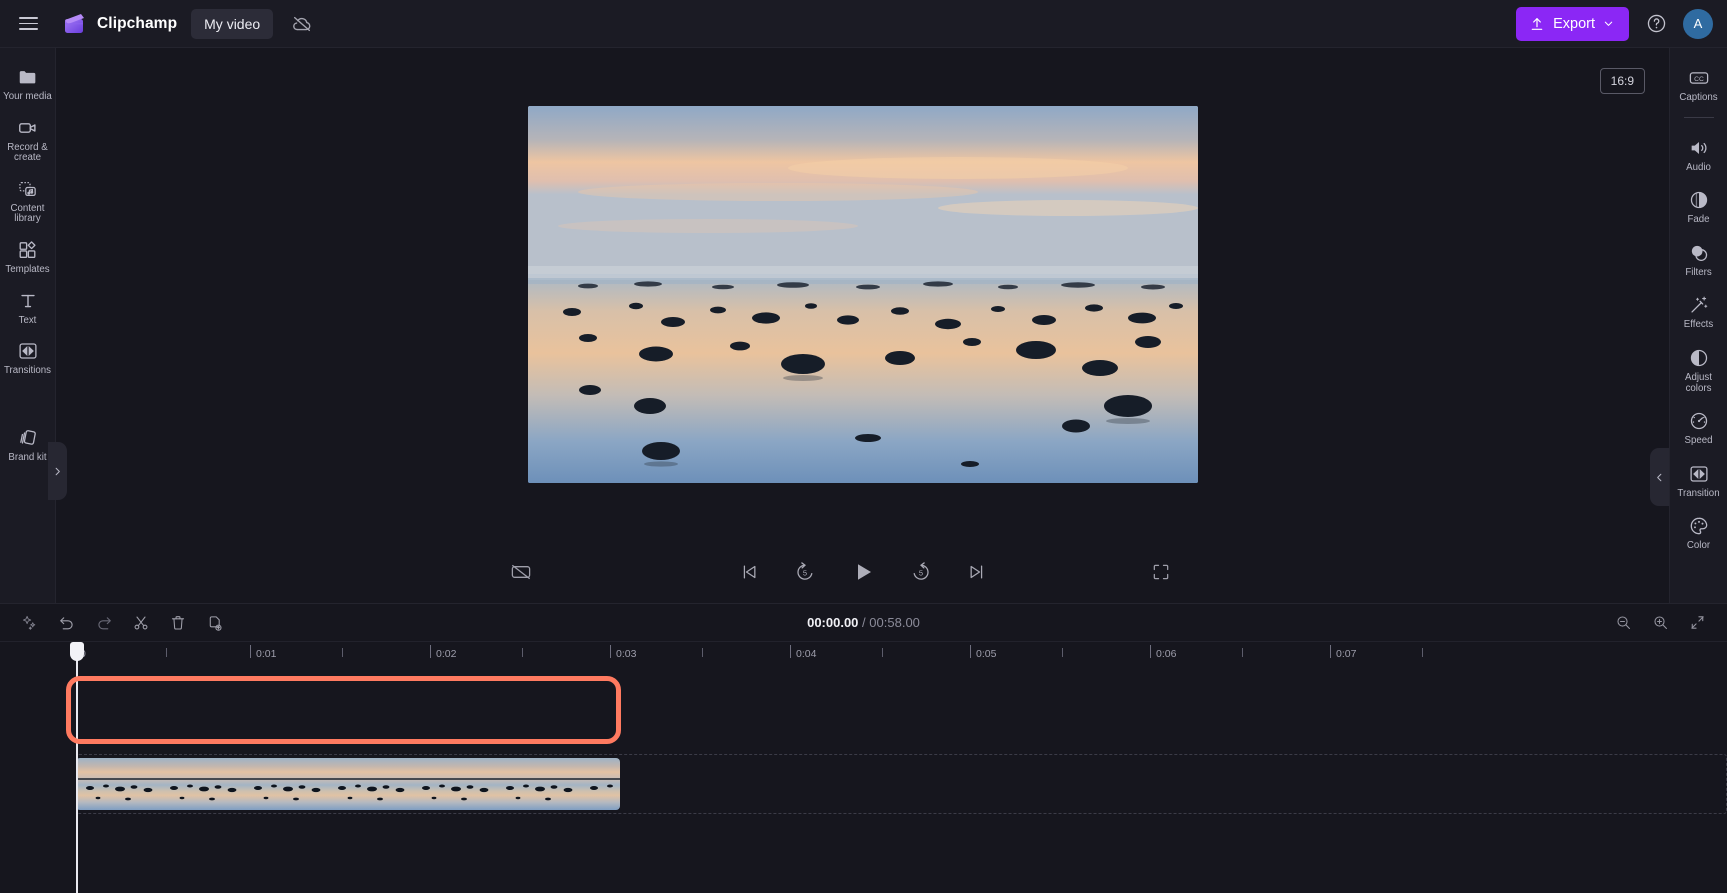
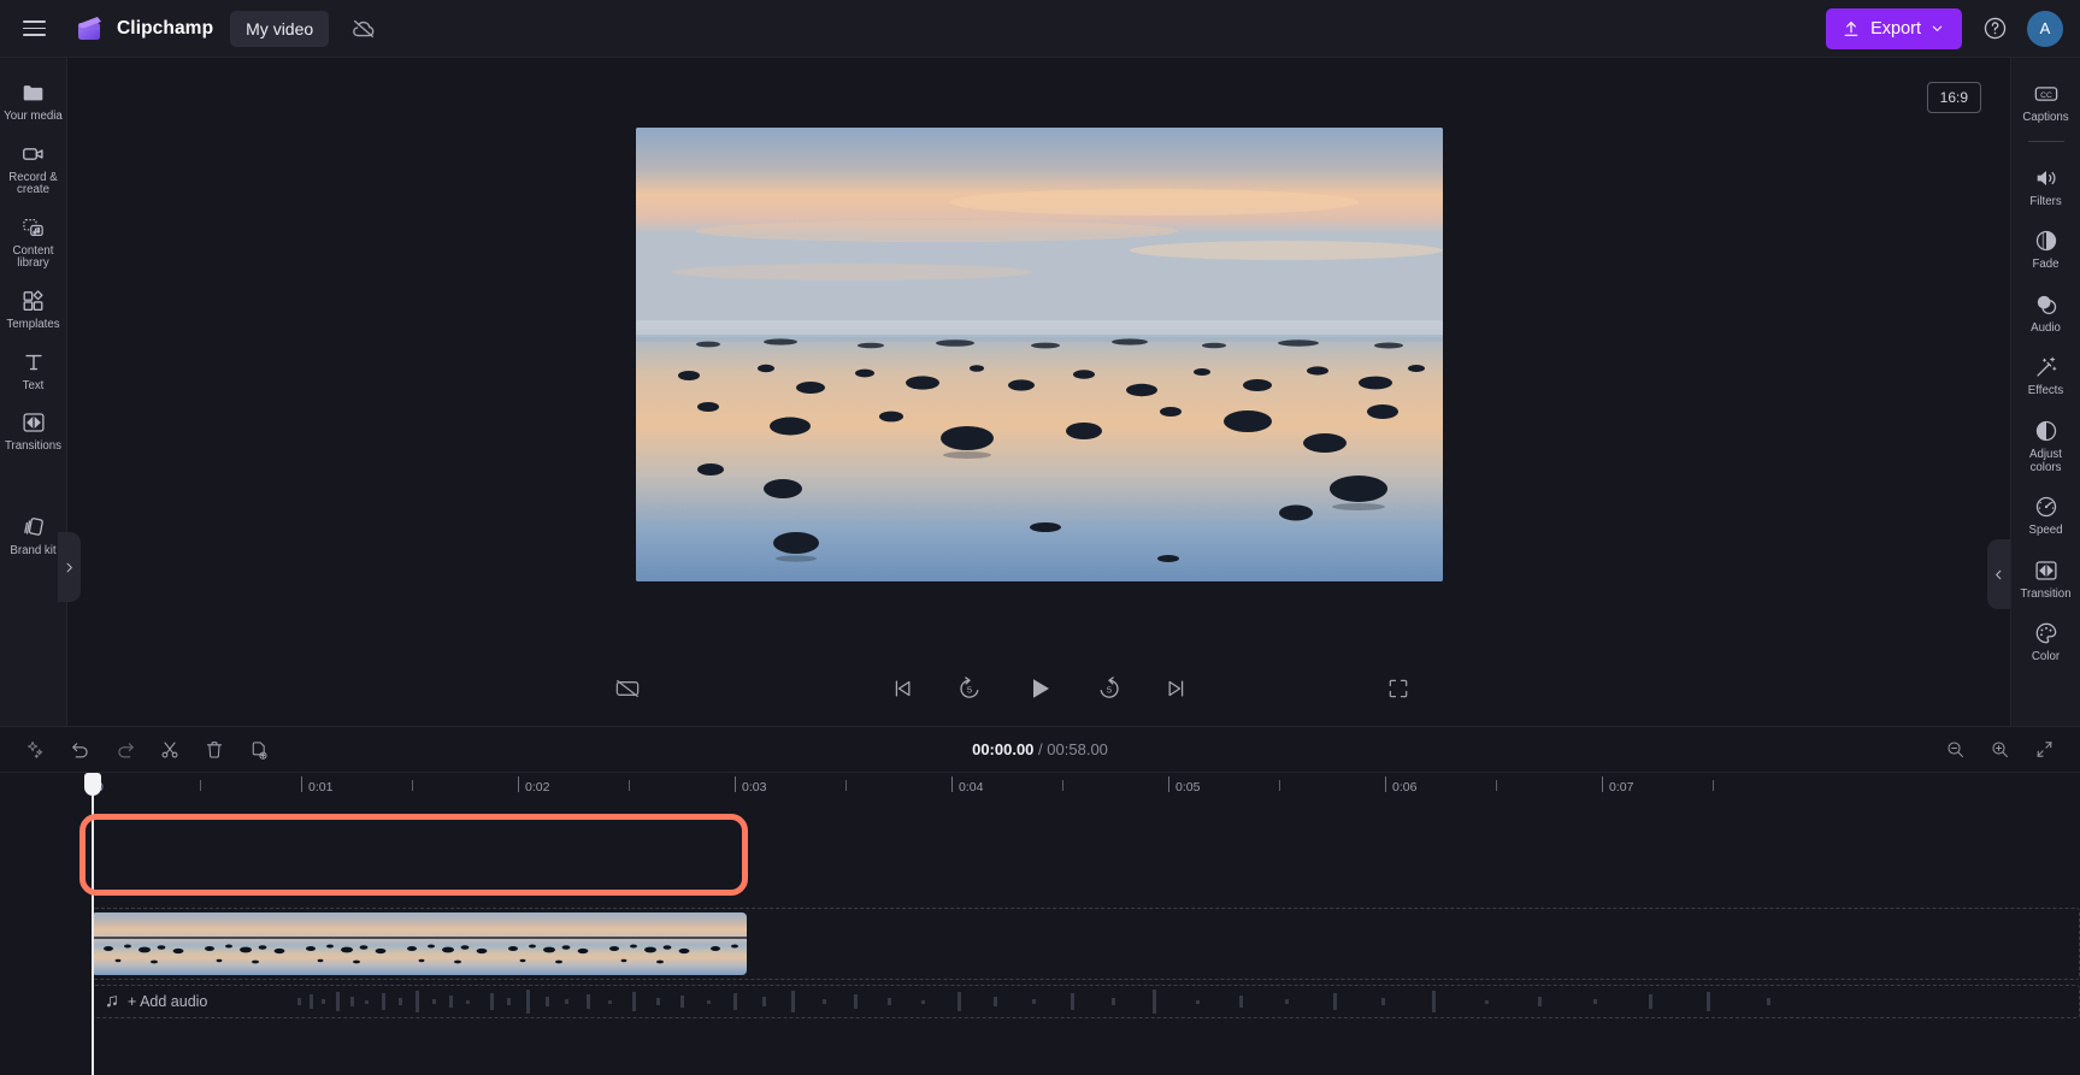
  Clipchamp
  My video
  Export
  A
  Your media
  Record & create
  Content library
  Templates
  Text
  Transitions
  Brand kit
  16:9
  5
  5
  Captions
- Audio
+ Filters
  Fade
- Filters
+ Audio
  Effects
  Adjust colors
  Speed
  Transition
  Color
  00:00.00 / 00:58.00
  0:01
  0:02
  0:03
  0:04
  0:05
  0:06
  0:07
+ + Add audio
